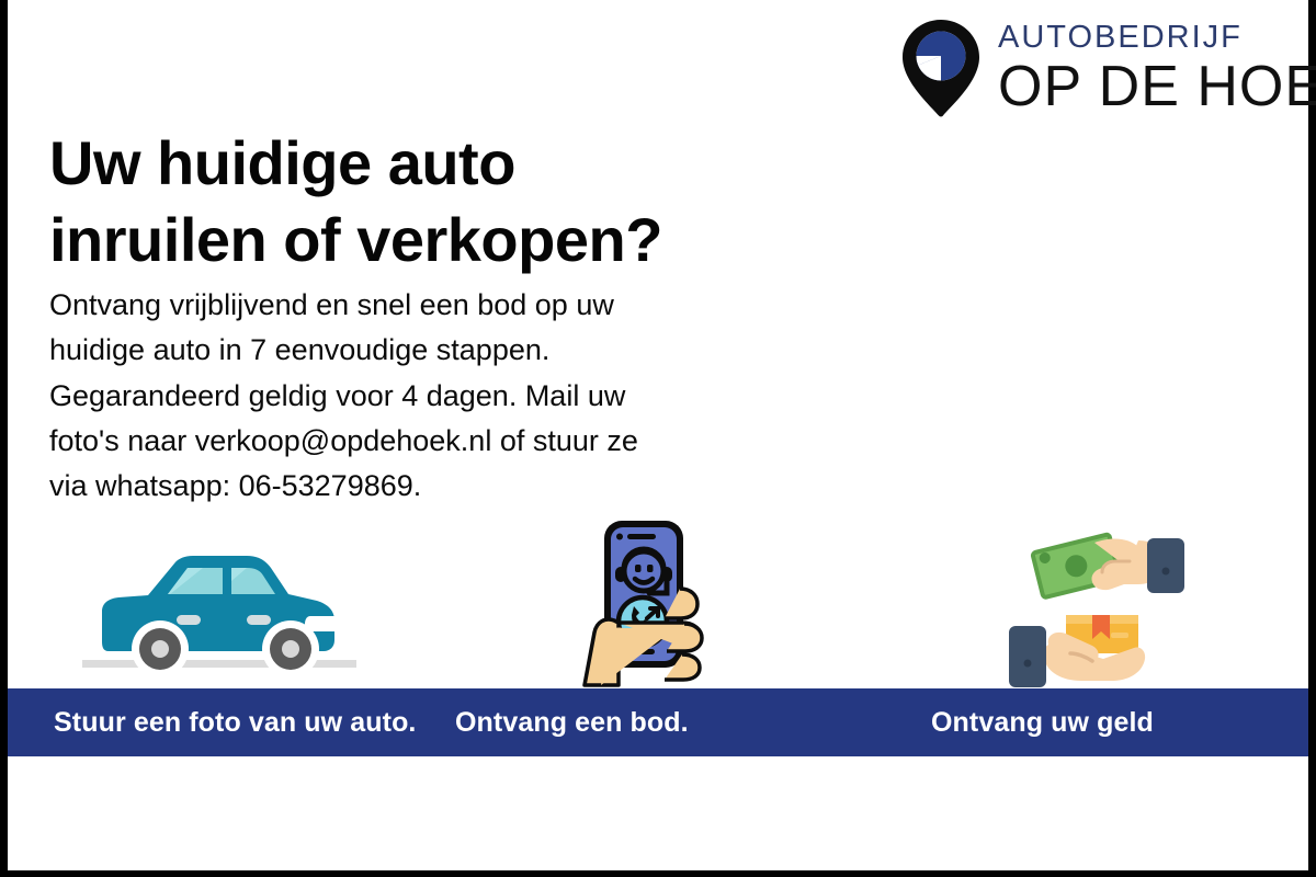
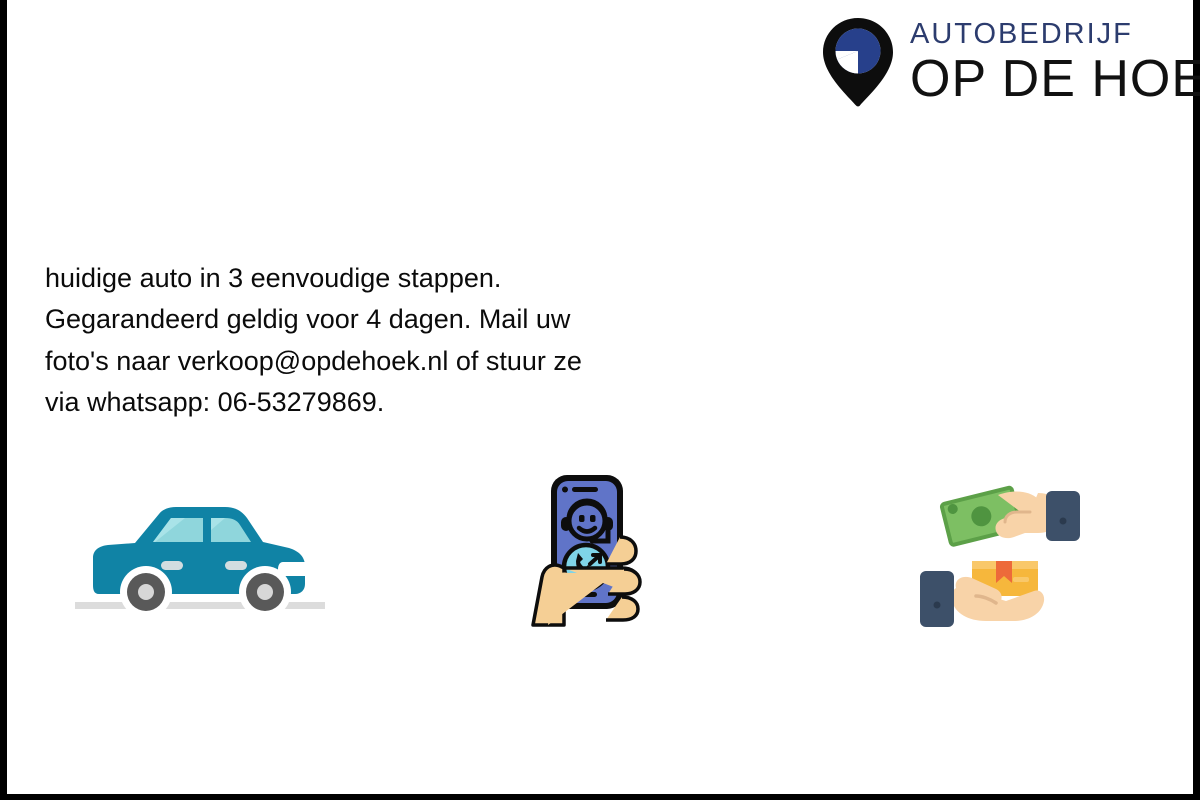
  AUTOBEDRIJF
  OP DE HOE
- Uw huidige auto
- inruilen of verkopen?
- Ontvang vrijblijvend en snel een bod op uw
- huidige auto in 7 eenvoudige stappen.
+ huidige auto in 3 eenvoudige stappen.
  Gegarandeerd geldig voor 4 dagen. Mail uw
  foto's naar verkoop@opdehoek.nl of stuur ze
  via whatsapp: 06-53279869.
- Stuur een foto van uw auto.
- Ontvang een bod.
- Ontvang uw geld
